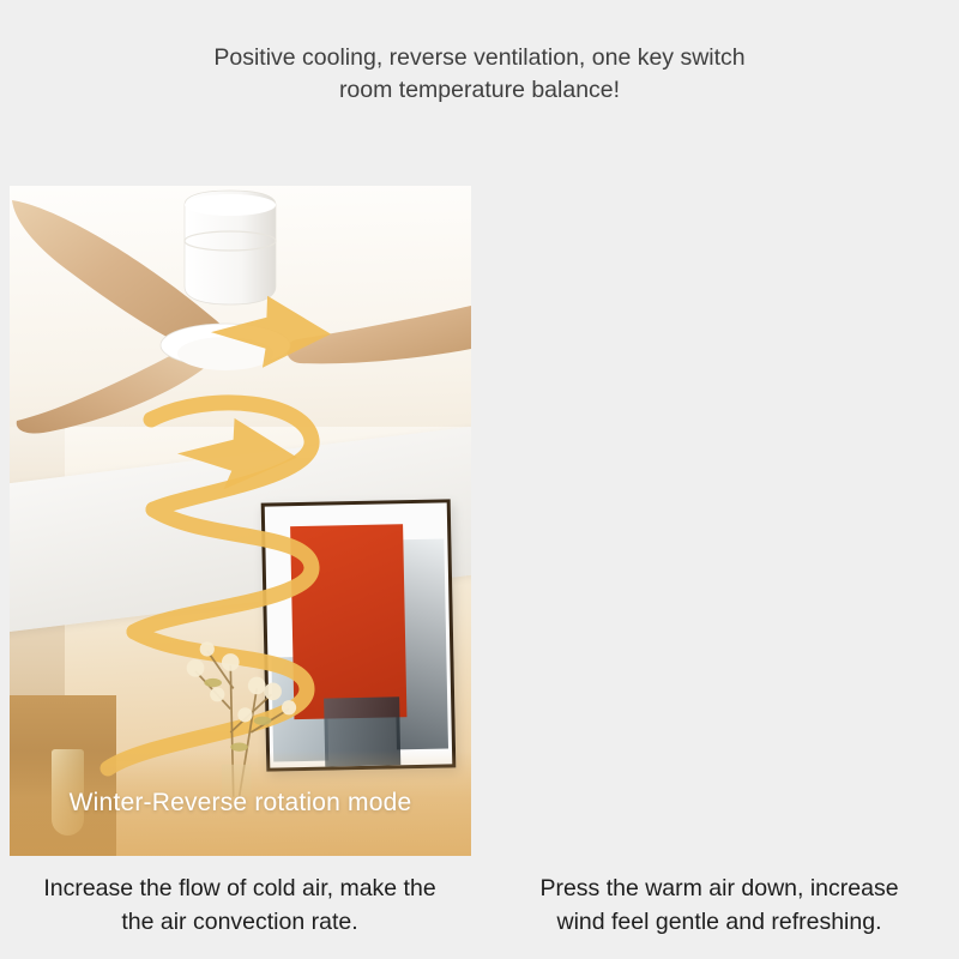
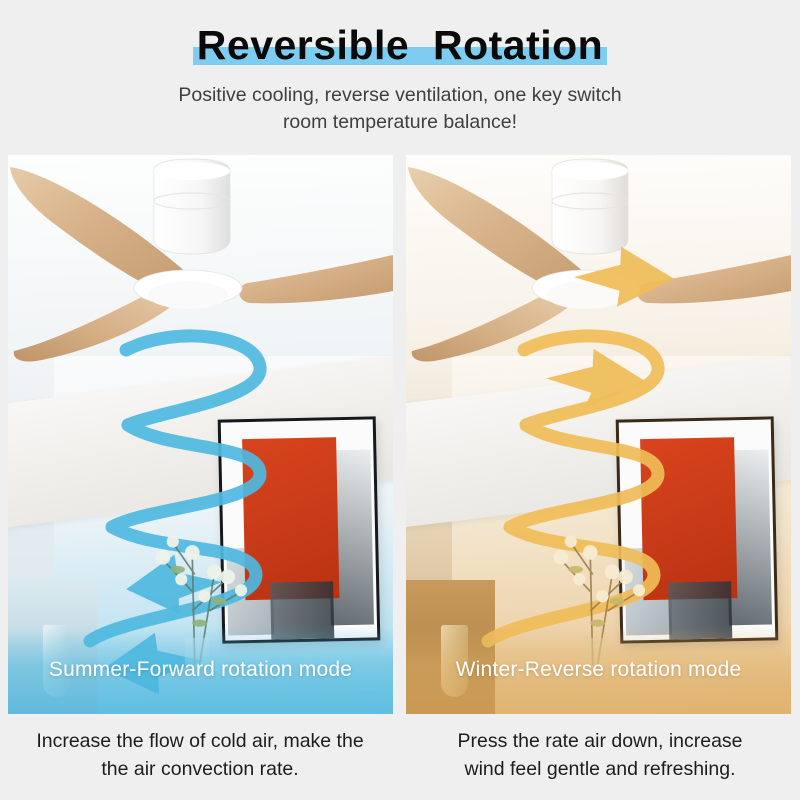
+ Reversible Rotation
  Positive cooling, reverse ventilation, one key switch
  room temperature balance!
+ Summer-Forward rotation mode
  Winter-Reverse rotation mode
  Increase the flow of cold air, make the
  the air convection rate.
- Press the warm air down, increase
+ Press the rate air down, increase
  wind feel gentle and refreshing.
